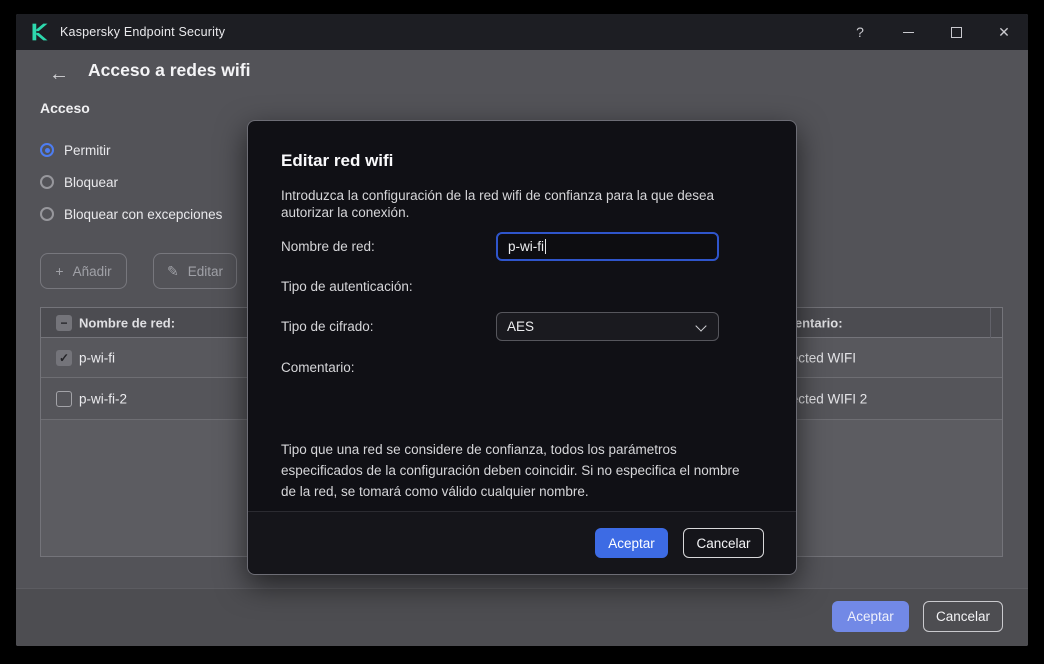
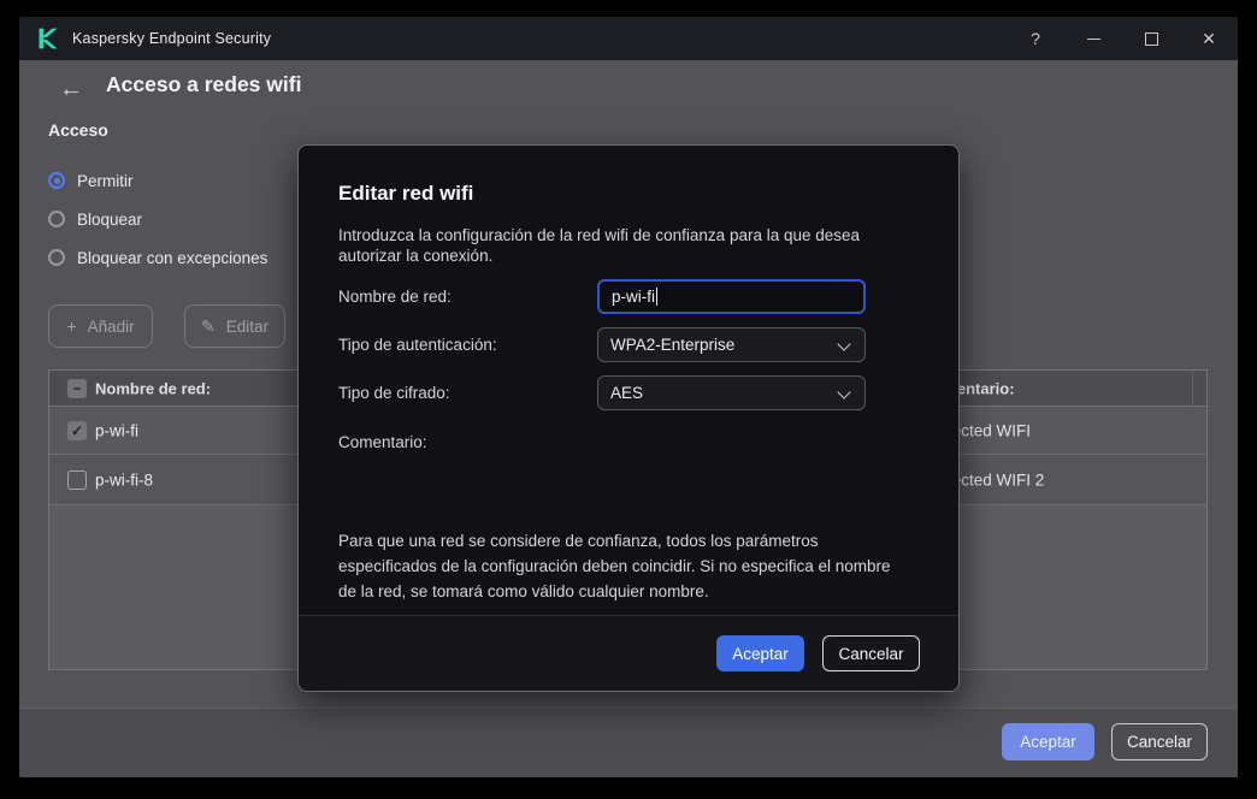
  Kaspersky Endpoint Security
  ?
  ✕
  ←
  Acceso a redes wifi
  Acceso
  Permitir
  Bloquear
  Bloquear con excepciones
  +
  Añadir
  ✎
  Editar
  −
  Nombre de red:
  entario:
  ✓
  p-wi-fi
- p-wi-fi-2
+ p-wi-fi-8
  Aceptar
  Cancelar
  Editar red wifi
  Introduzca la configuración de la red wifi de confianza para la que desea
  autorizar la conexión.
  Nombre de red:
  p-wi-fi
  Tipo de autenticación:
+ WPA2-Enterprise
  Tipo de cifrado:
  AES
  Comentario:
- Tipo que una red se considere de confianza, todos los parámetros
+ Para que una red se considere de confianza, todos los parámetros
  especificados de la configuración deben coincidir. Si no especifica el nombre
  de la red, se tomará como válido cualquier nombre.
  Aceptar
  Cancelar
